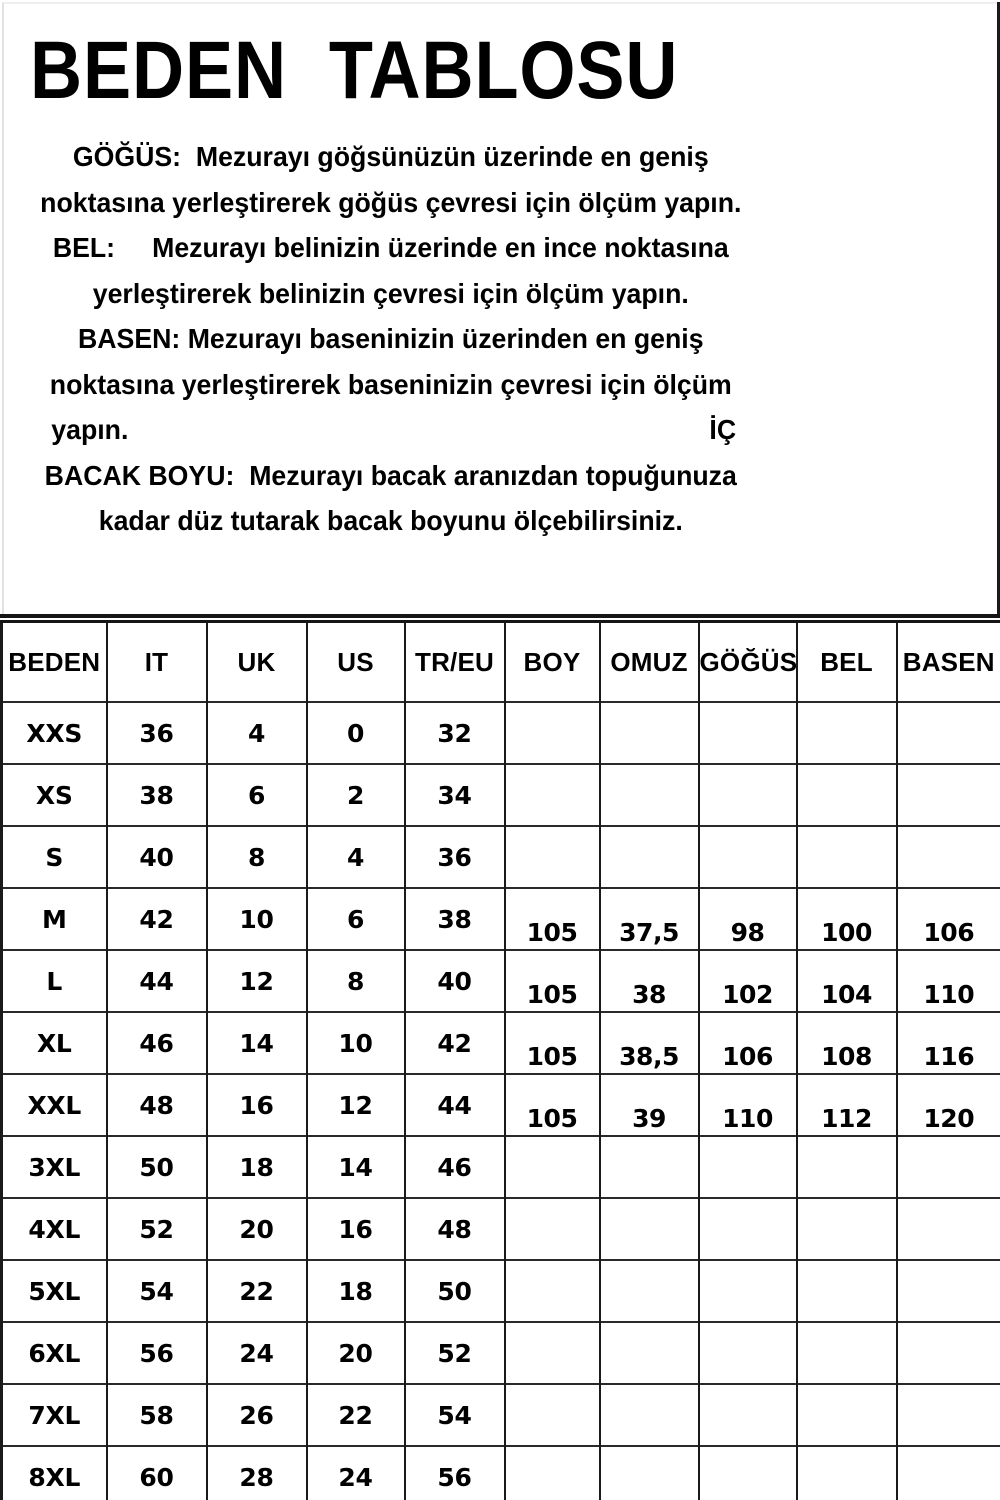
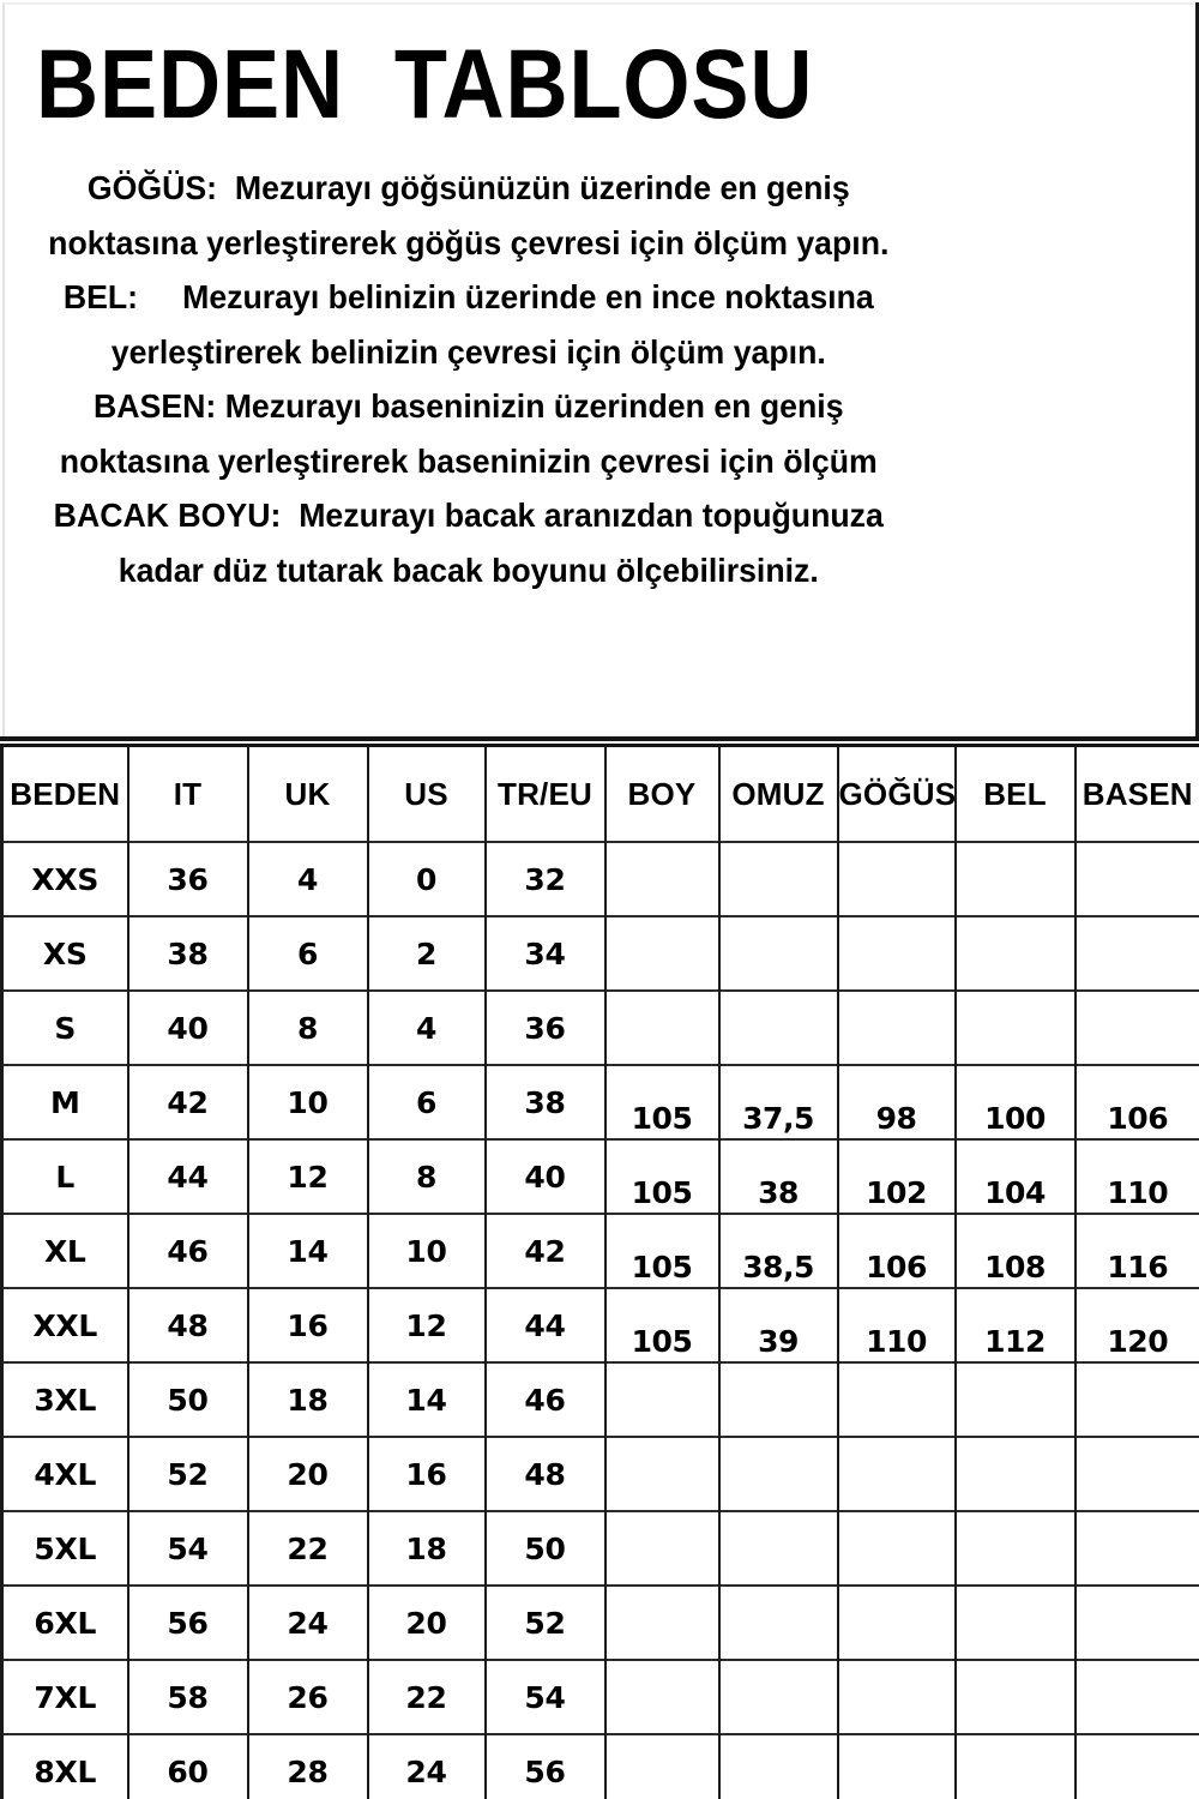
  BEDEN TABLOSU
  GÖĞÜS: Mezurayı göğsünüzün üzerinde en geniş
  noktasına yerleştirerek göğüs çevresi için ölçüm yapın.
  BEL: Mezurayı belinizin üzerinde en ince noktasına
  yerleştirerek belinizin çevresi için ölçüm yapın.
  BASEN: Mezurayı baseninizin üzerinden en geniş
  noktasına yerleştirerek baseninizin çevresi için ölçüm
- yapın.
- İÇ
  BACAK BOYU: Mezurayı bacak aranızdan topuğunuza
  kadar düz tutarak bacak boyunu ölçebilirsiniz.
  BEDEN	IT	UK	US	TR/EU	BOY	OMUZ	GÖĞÜS	BEL	BASEN
  XXS	36	4	0	32
  XS	38	6	2	34
  S	40	8	4	36
  M	42	10	6	38	105	37,5	98	100	106
  L	44	12	8	40	105	38	102	104	110
  XL	46	14	10	42	105	38,5	106	108	116
  XXL	48	16	12	44	105	39	110	112	120
  3XL	50	18	14	46
  4XL	52	20	16	48
  5XL	54	22	18	50
  6XL	56	24	20	52
  7XL	58	26	22	54
  8XL	60	28	24	56
